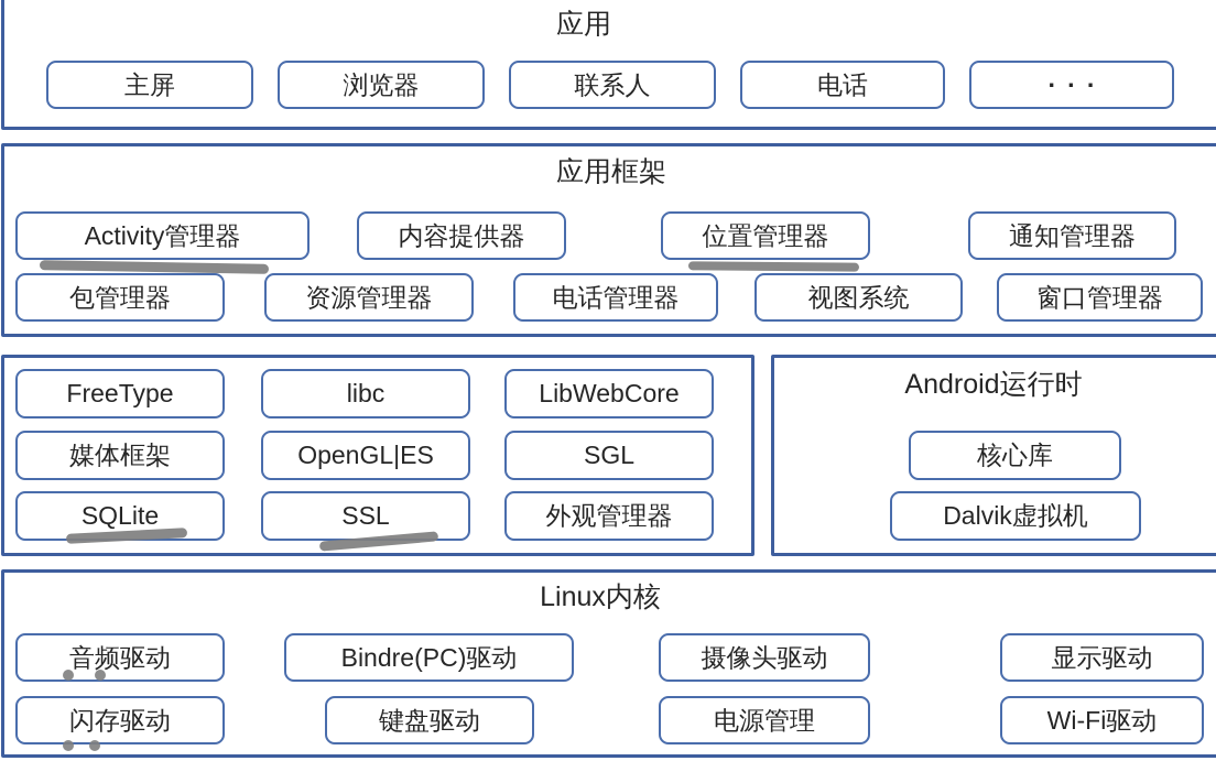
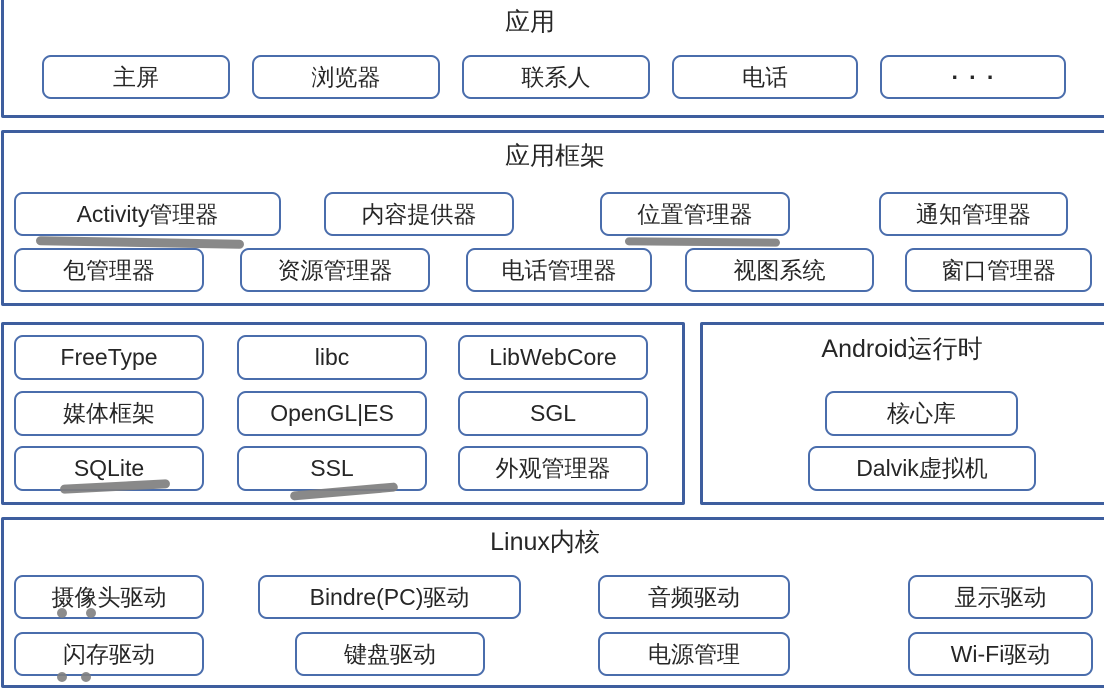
  应用
  应用框架
  Android运行时
  Linux内核
  主屏
  浏览器
  联系人
  电话
  ···
  Activity管理器
  内容提供器
  位置管理器
  通知管理器
  包管理器
  资源管理器
  电话管理器
  视图系统
  窗口管理器
  FreeType
  libc
  LibWebCore
  媒体框架
  OpenGL|ES
  SGL
  SQLite
  SSL
  外观管理器
  核心库
  Dalvik虚拟机
- 音频驱动
+ 摄像头驱动
  Bindre(PC)驱动
- 摄像头驱动
+ 音频驱动
  显示驱动
  闪存驱动
  键盘驱动
  电源管理
  Wi-Fi驱动
